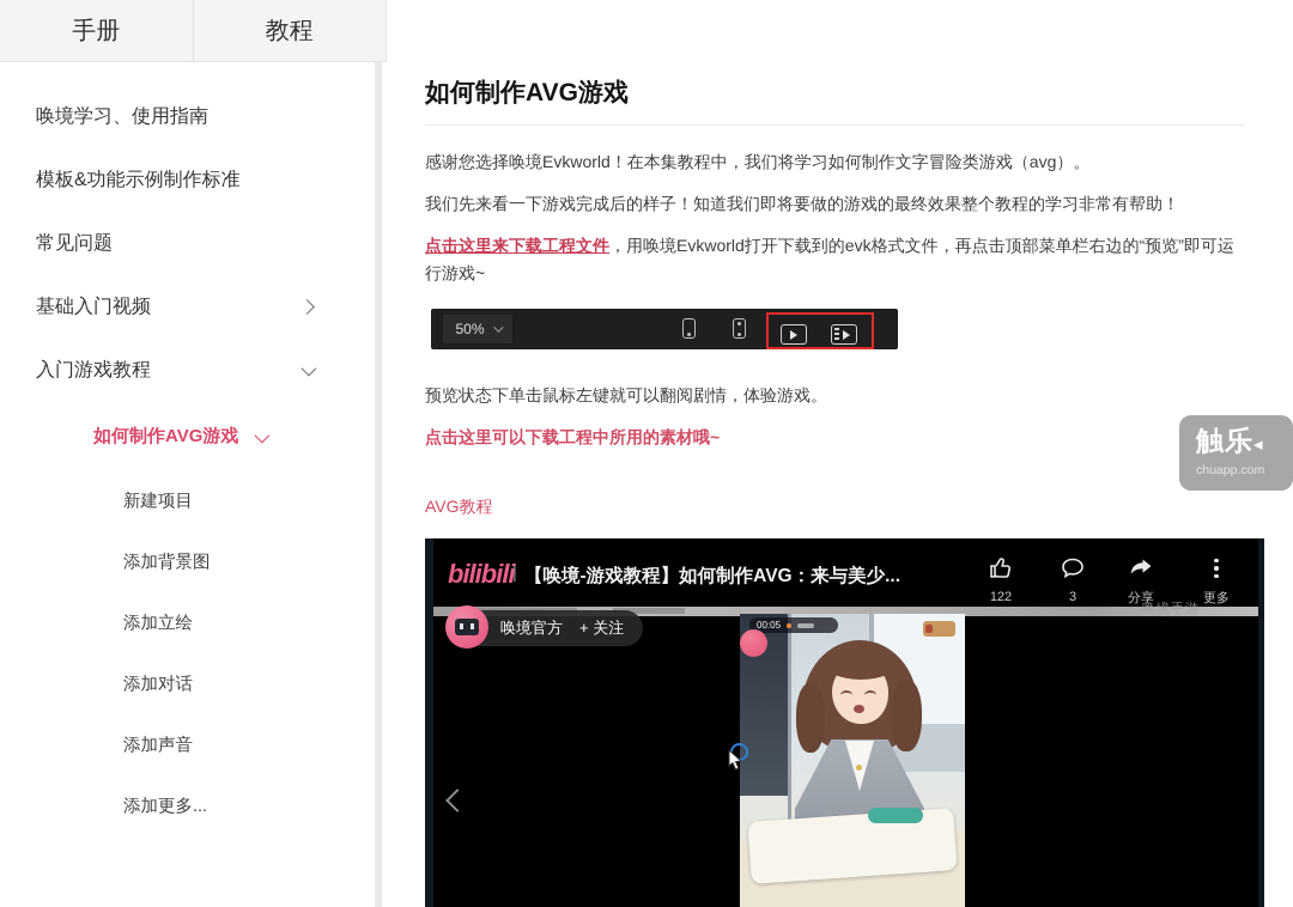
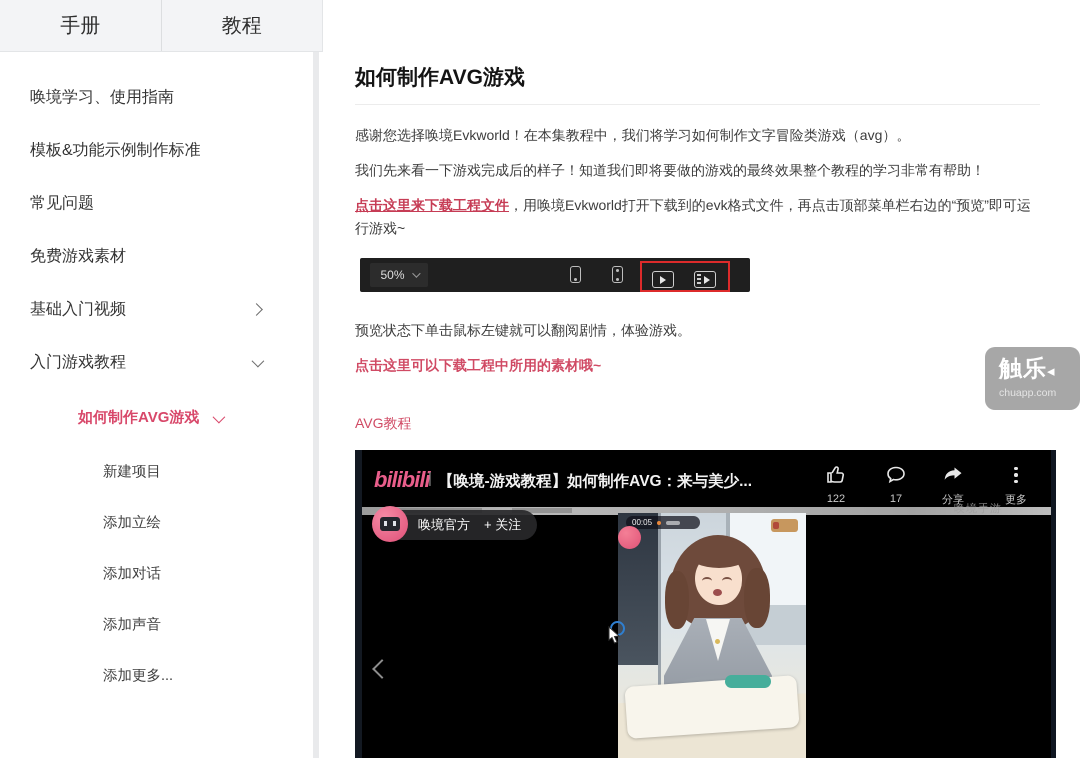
  手册
  教程
  唤境学习、使用指南
  模板&功能示例制作标准
  常见问题
+ 免费游戏素材
  基础入门视频
  入门游戏教程
  如何制作AVG游戏
  新建项目
- 添加背景图
  添加立绘
  添加对话
  添加声音
  添加更多...
  如何制作AVG游戏
  感谢您选择唤境Evkworld！在本集教程中，我们将学习如何制作文字冒险类游戏（avg）。
  我们先来看一下游戏完成后的样子！知道我们即将要做的游戏的最终效果整个教程的学习非常有帮助！
  点击这里来下载工程文件，用唤境Evkworld打开下载到的evk格式文件，再点击顶部菜单栏右边的“预览”即可运行游戏~
  50%
  预览状态下单击鼠标左键就可以翻阅剧情，体验游戏。
  点击这里可以下载工程中所用的素材哦~
  AVG教程
  bilibili
  |
  【唤境-游戏教程】如何制作AVG：来与美少...
  122
- 3
+ 17
  分享
  更多
  唤境手游
  唤境官方
  + 关注
  00:05
  触乐◂
  chuapp.com
